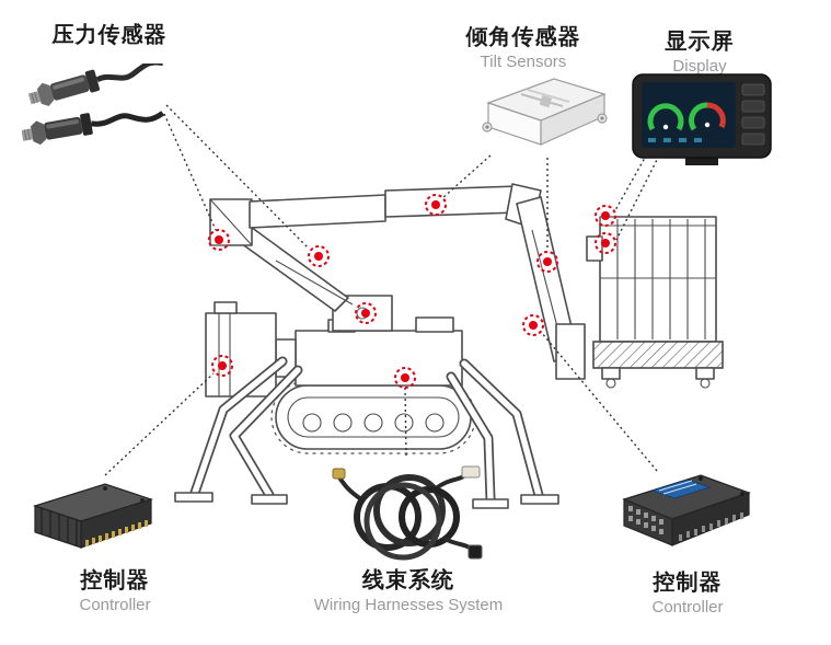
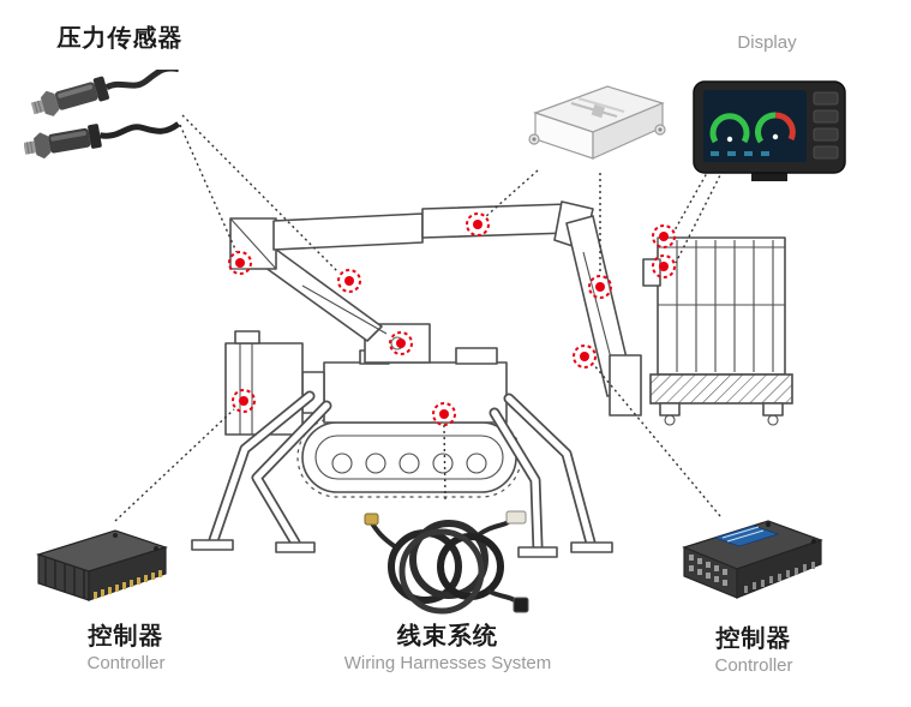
  压力传感器
- 倾角传感器
- Tilt Sensors
- 显示屏
  Display
  控制器
  Controller
  线束系统
  Wiring Harnesses System
  控制器
  Controller
